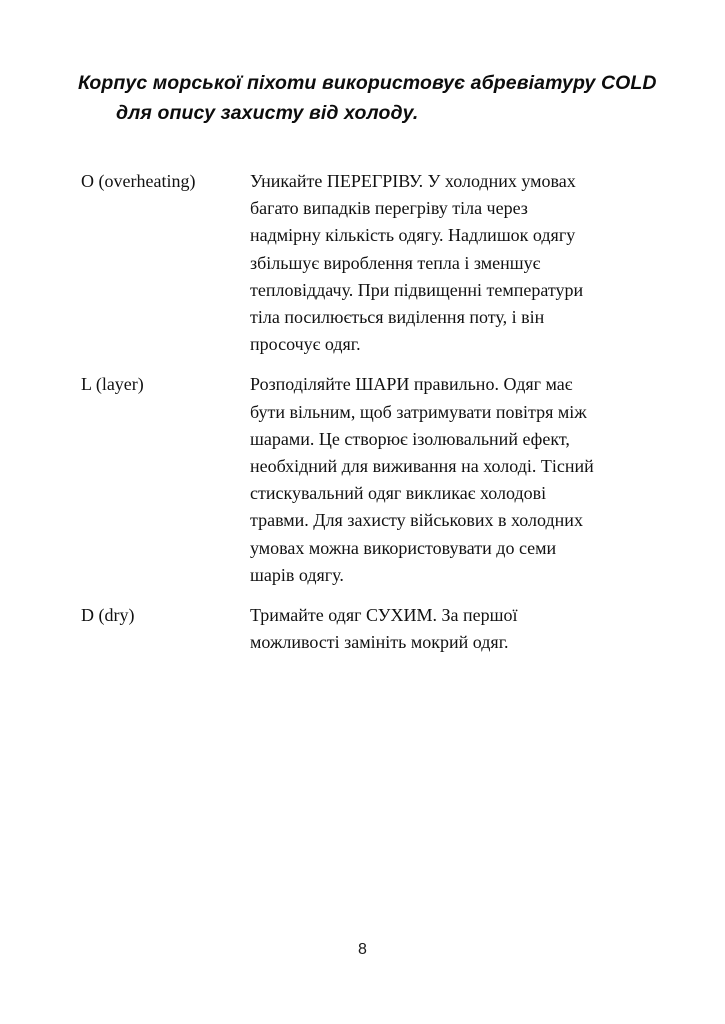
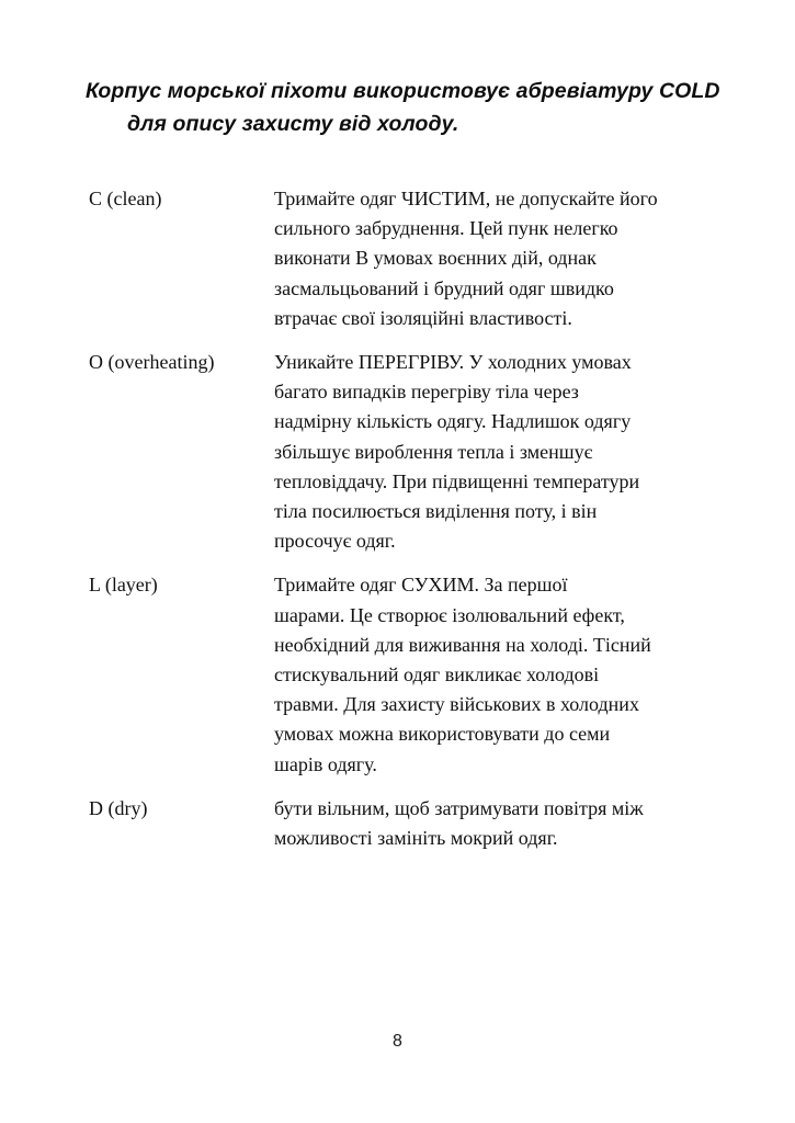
  Корпус морської піхоти використовує абревіатуру COLD
  для опису захисту від холоду.
+ C (clean)
+ Тримайте одяг ЧИСТИМ, не допускайте його
+ сильного забруднення. Цей пунк нелегко
+ виконати В умовах воєнних дій, однак
+ засмальцьований і брудний одяг швидко
+ втрачає свої ізоляційні властивості.
  O (overheating)
  Уникайте ПЕРЕГРІВУ. У холодних умовах
  багато випадків перегріву тіла через
  надмірну кількість одягу. Надлишок одягу
  збільшує вироблення тепла і зменшує
  тепловіддачу. При підвищенні температури
  тіла посилюється виділення поту, і він
  просочує одяг.
  L (layer)
- Розподіляйте ШАРИ правильно. Одяг має
- бути вільним, щоб затримувати повітря між
+ Тримайте одяг СУХИМ. За першої
  шарами. Це створює ізолювальний ефект,
  необхідний для виживання на холоді. Тісний
  стискувальний одяг викликає холодові
  травми. Для захисту військових в холодних
  умовах можна використовувати до семи
  шарів одягу.
  D (dry)
- Тримайте одяг СУХИМ. За першої
+ бути вільним, щоб затримувати повітря між
  можливості замініть мокрий одяг.
  8
